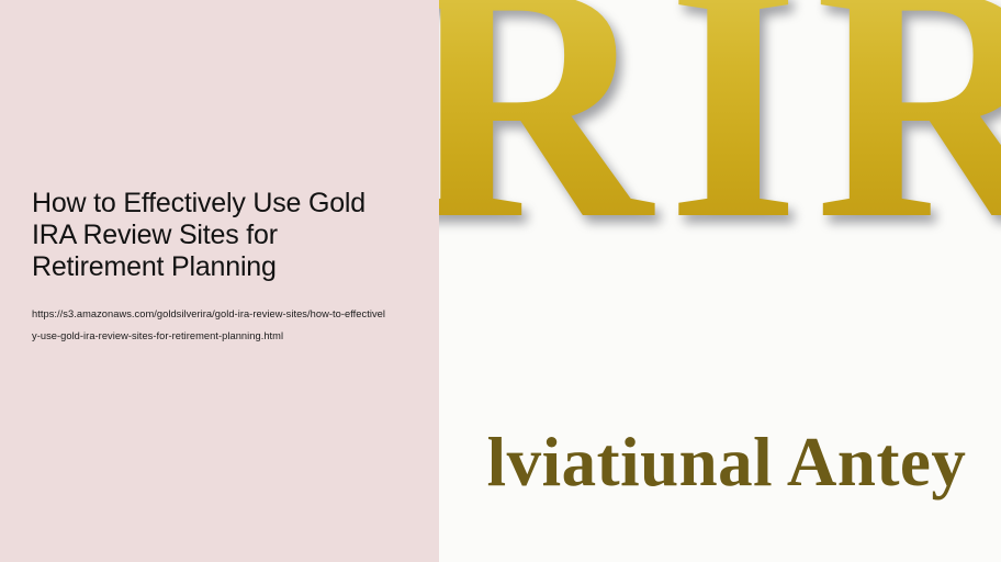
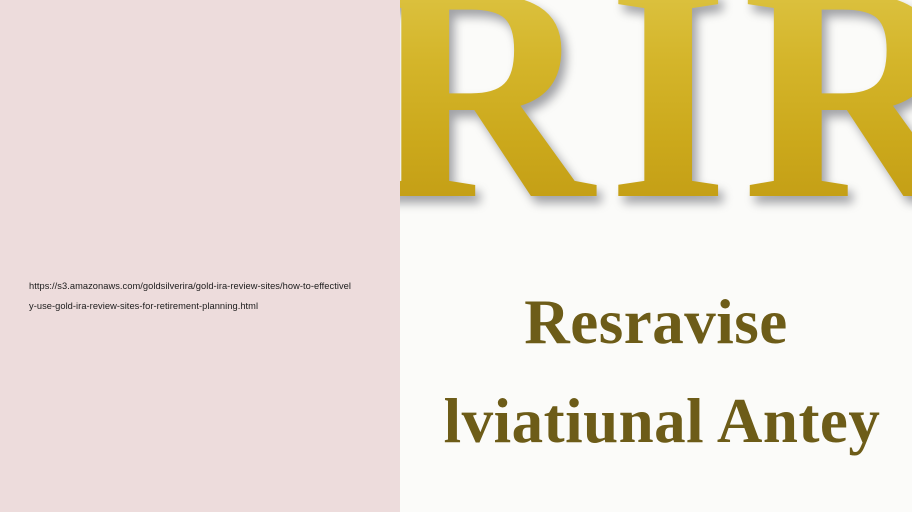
- How to Effectively Use Gold IRA Review Sites for Retirement Planning
  https://s3.amazonaws.com/goldsilverira/gold-ira-review-sites/how-to-effectively-use-gold-ira-review-sites-for-retirement-planning.html
  RIR
+ Resravise
  lviatiunal Antey
